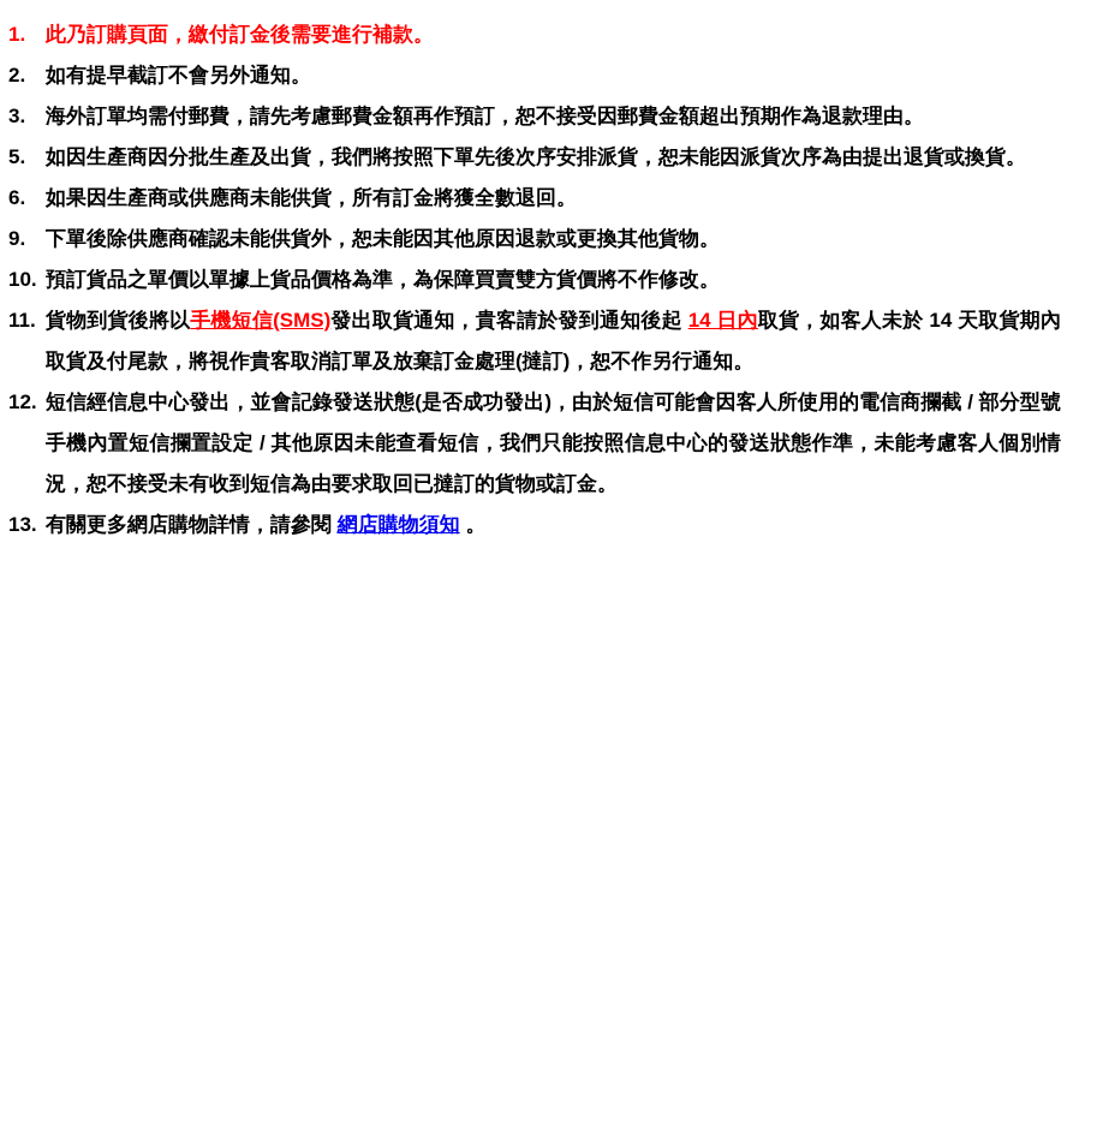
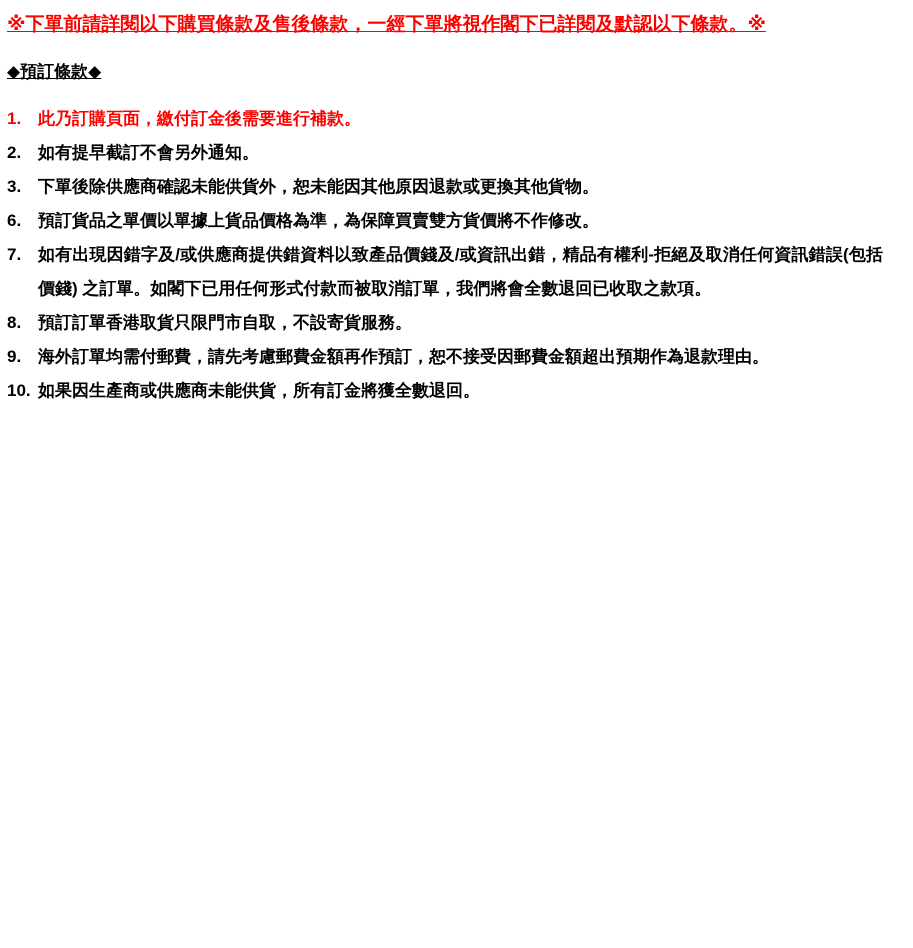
+ ※下單前請詳閱以下購買條款及售後條款，一經下單將視作閣下已詳閱及默認以下條款。※
+ ◆預訂條款◆
  1.
  此乃訂購頁面，繳付訂金後需要進行補款。
  2.
  如有提早截訂不會另外通知。
  3.
- 海外訂單均需付郵費，請先考慮郵費金額再作預訂，恕不接受因郵費金額超出預期作為退款理由。
+ 下單後除供應商確認未能供貨外，恕未能因其他原因退款或更換其他貨物。
- 5.
- 如因生產商因分批生產及出貨，我們將按照下單先後次序安排派貨，恕未能因派貨次序為由提出退貨或換貨。
  6.
- 如果因生產商或供應商未能供貨，所有訂金將獲全數退回。
+ 預訂貨品之單價以單據上貨品價格為準，為保障買賣雙方貨價將不作修改。
+ 7.
+ 如有出現因錯字及/或供應商提供錯資料以致產品價錢及/或資訊出錯，精品有權利-拒絕及取消任何資訊錯誤(包括價錢) 之訂單。如閣下已用任何形式付款而被取消訂單，我們將會全數退回已收取之款項。
+ 8.
+ 預訂訂單香港取貨只限門市自取，不設寄貨服務。
  9.
- 下單後除供應商確認未能供貨外，恕未能因其他原因退款或更換其他貨物。
+ 海外訂單均需付郵費，請先考慮郵費金額再作預訂，恕不接受因郵費金額超出預期作為退款理由。
  10.
- 預訂貨品之單價以單據上貨品價格為準，為保障買賣雙方貨價將不作修改。
+ 如果因生產商或供應商未能供貨，所有訂金將獲全數退回。
- 11.
- 貨物到貨後將以手機短信(SMS)發出取貨通知，貴客請於發到通知後起 14 日內取貨，如客人未於 14 天取貨期內取貨及付尾款，將視作貴客取消訂單及放棄訂金處理(撻訂)，恕不作另行通知。
- 12.
- 短信經信息中心發出，並會記錄發送狀態(是否成功發出)，由於短信可能會因客人所使用的電信商攔截 / 部分型號手機內置短信攔置設定 / 其他原因未能查看短信，我們只能按照信息中心的發送狀態作準，未能考慮客人個別情況，恕不接受未有收到短信為由要求取回已撻訂的貨物或訂金。
- 13.
- 有關更多網店購物詳情，請參閱 網店購物須知 。
